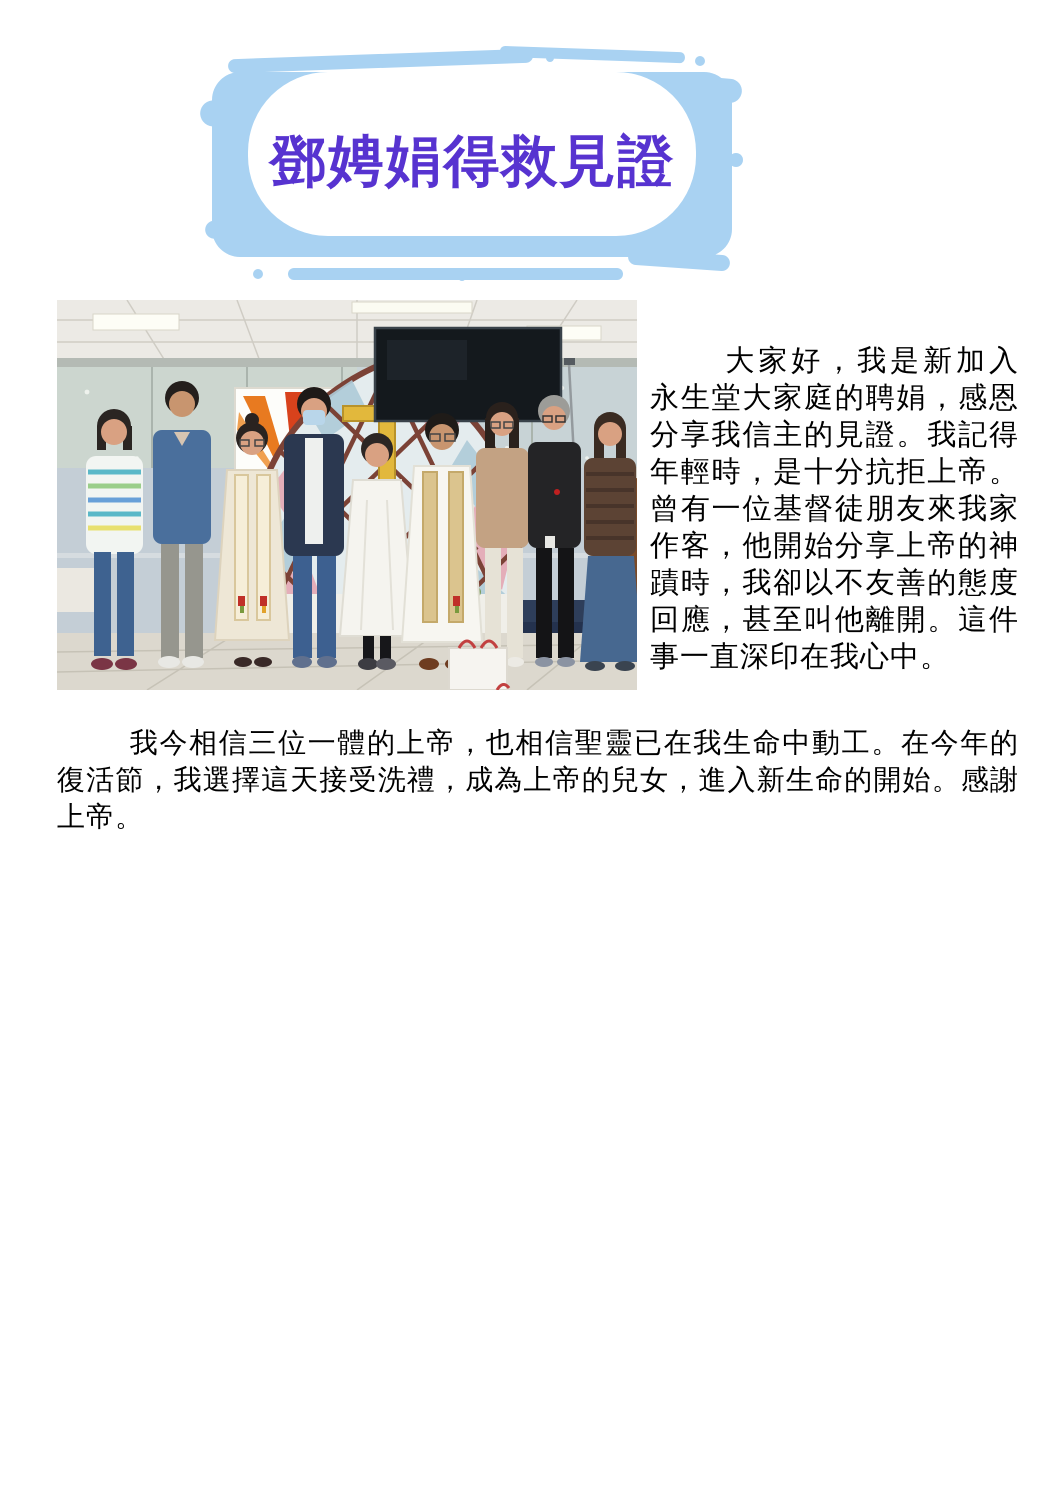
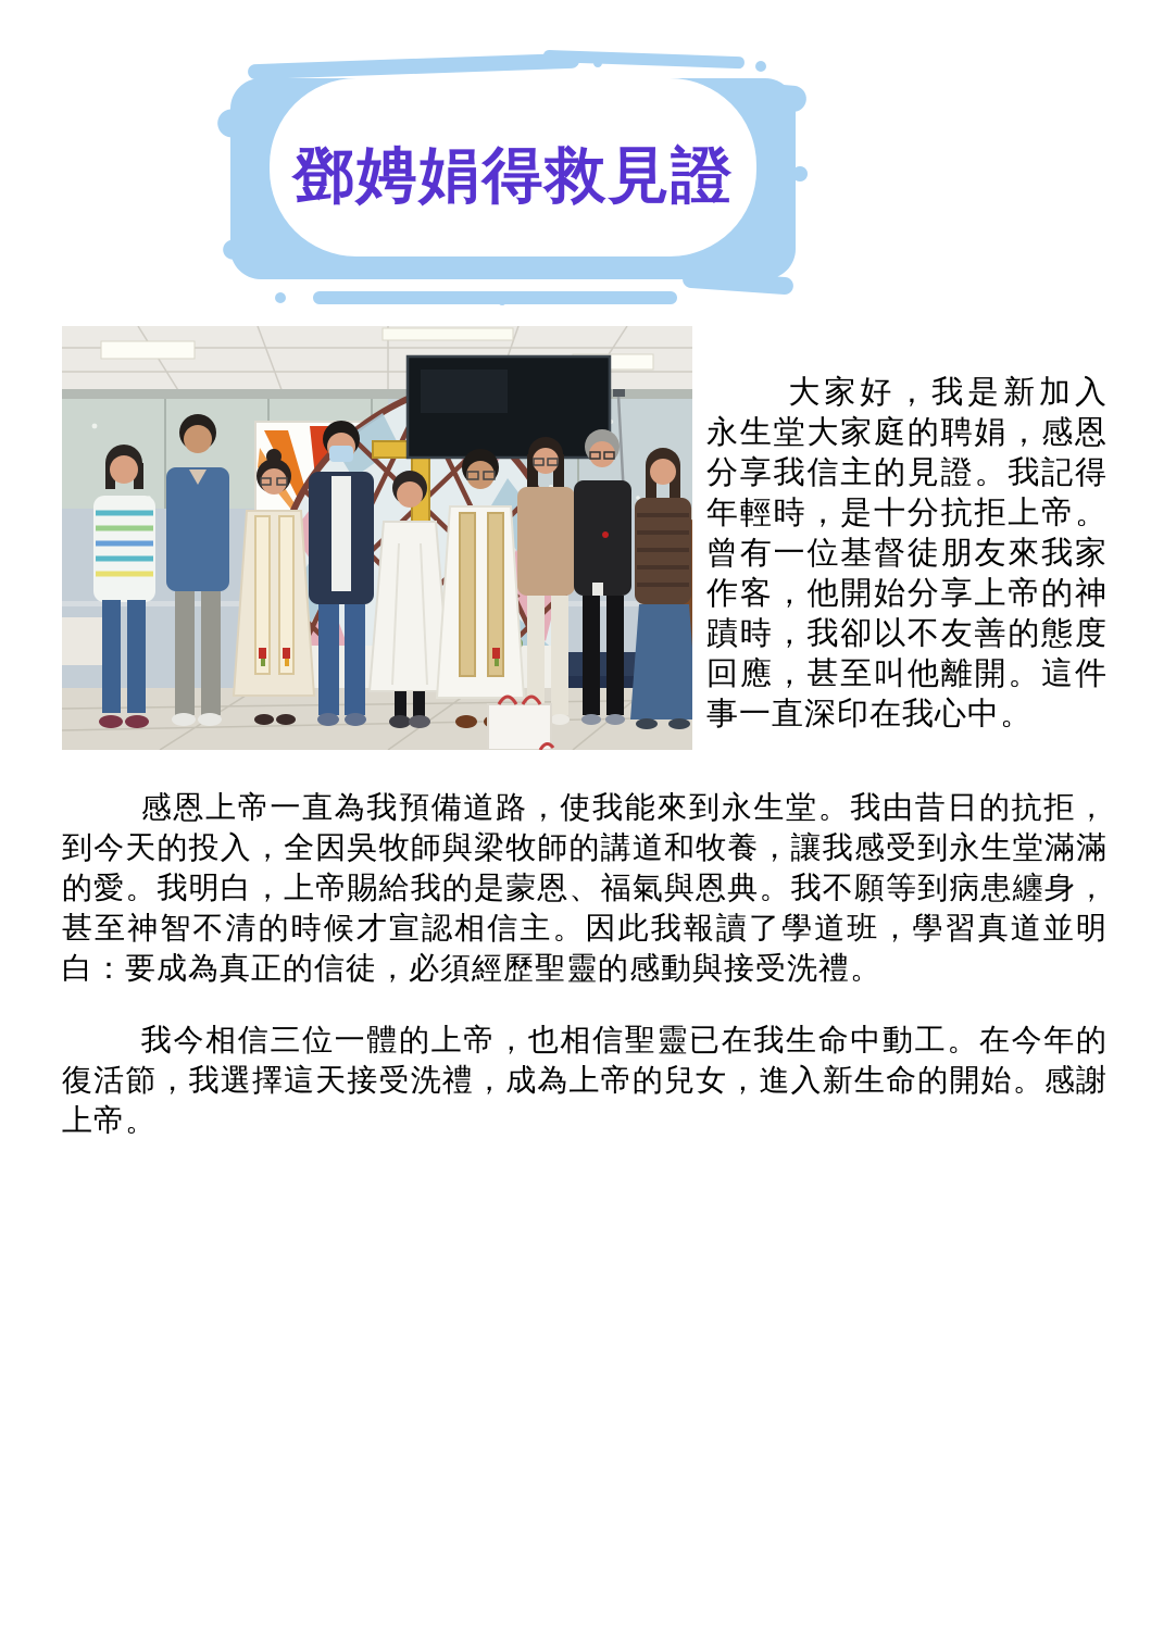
  鄧娉娟得救見證
  大家好，我是新加入永生堂大家庭的聘娟，感恩分享我信主的見證。我記得年輕時，是十分抗拒上帝。曾有一位基督徒朋友來我家作客，他開始分享上帝的神蹟時，我卻以不友善的態度回應，甚至叫他離開。這件事一直深印在我心中。
+ 感恩上帝一直為我預備道路，使我能來到永生堂。我由昔日的抗拒，到今天的投入，全因吳牧師與梁牧師的講道和牧養，讓我感受到永生堂滿滿的愛。我明白，上帝賜給我的是蒙恩、福氣與恩典。我不願等到病患纏身，甚至神智不清的時候才宣認相信主。因此我報讀了學道班，學習真道並明白：要成為真正的信徒，必須經歷聖靈的感動與接受洗禮。
  我今相信三位一體的上帝，也相信聖靈已在我生命中動工。在今年的復活節，我選擇這天接受洗禮，成為上帝的兒女，進入新生命的開始。感謝上帝。
